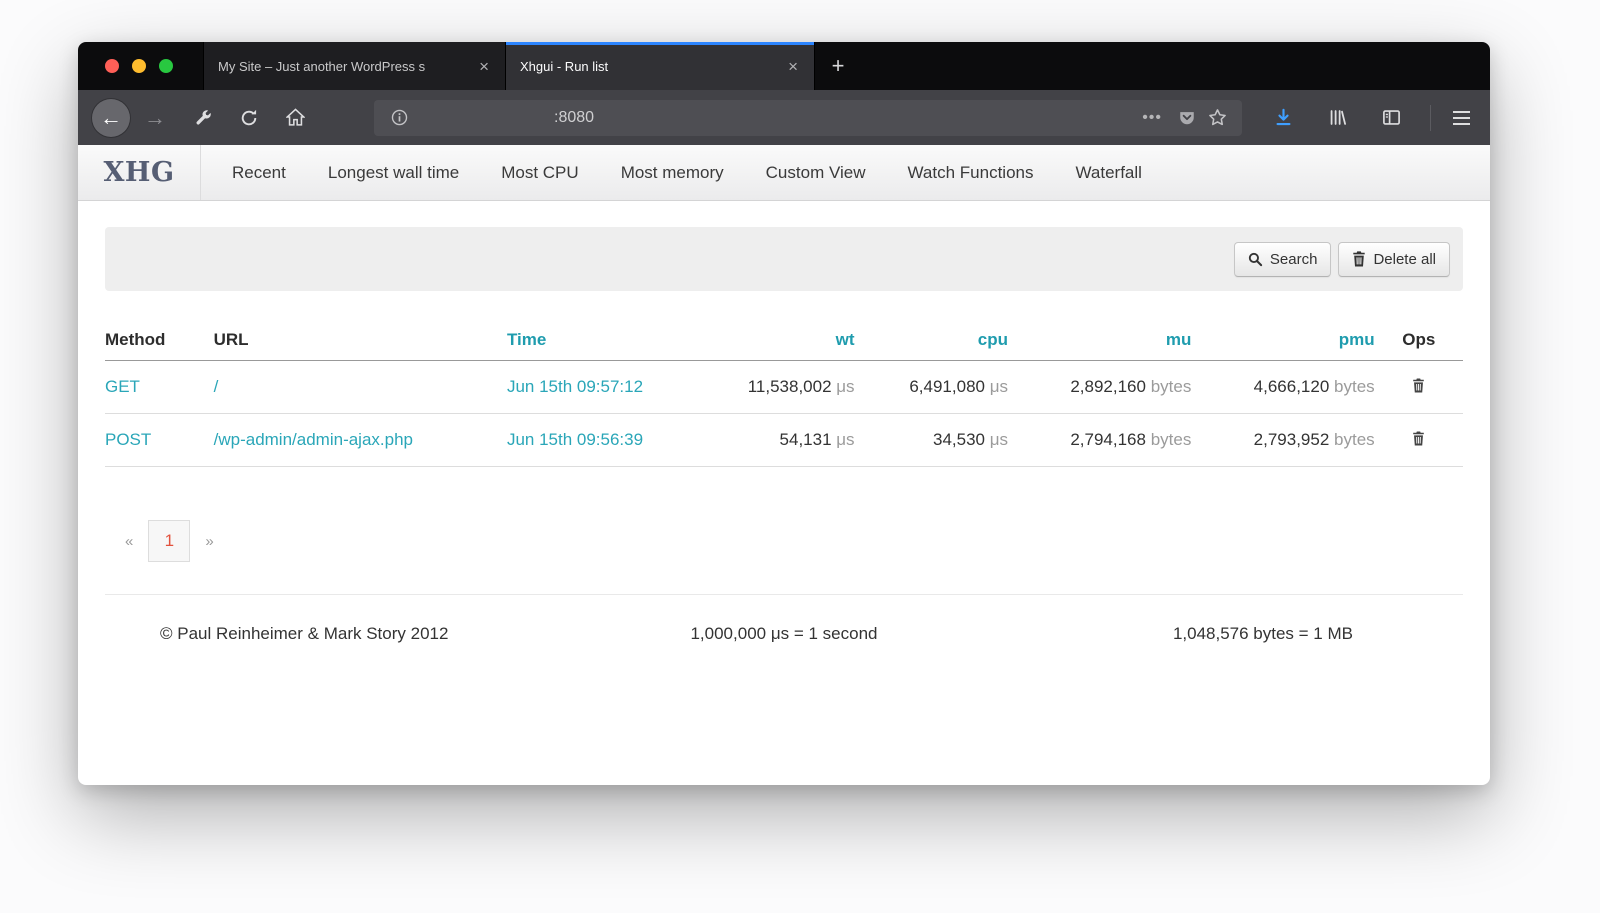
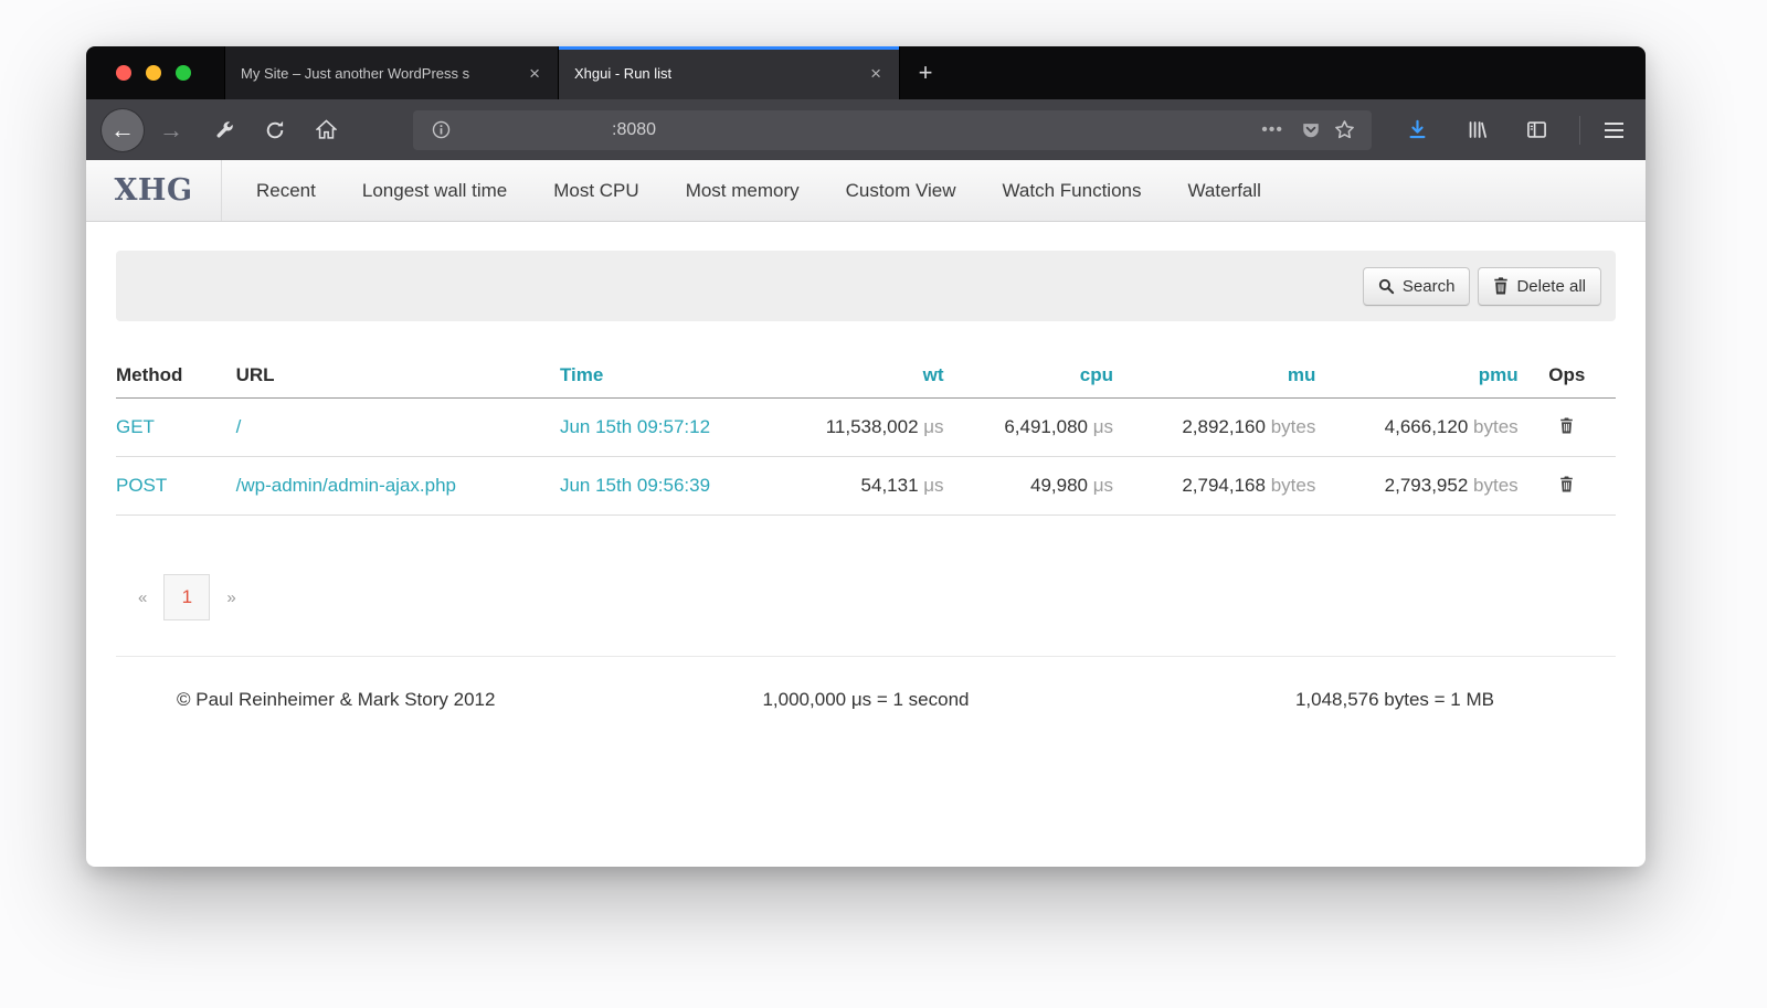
  My Site – Just another WordPress s
  ×
  Xhgui - Run list
  ×
  +
  ←
  →
  :8080
  •••
  XHG
  Recent
  Longest wall time
  Most CPU
  Most memory
  Custom View
  Watch Functions
  Waterfall
  Search
  Delete all
  Method	URL	Time	wt	cpu	mu	pmu	Ops
  GET	/	Jun 15th 09:57:12	11,538,002 μs	6,491,080 μs	2,892,160 bytes	4,666,120 bytes
- POST	/wp-admin/admin-ajax.php	Jun 15th 09:56:39	54,131 μs	34,530 μs	2,794,168 bytes	2,793,952 bytes
+ POST	/wp-admin/admin-ajax.php	Jun 15th 09:56:39	54,131 μs	49,980 μs	2,794,168 bytes	2,793,952 bytes
  «
  1
  »
  © Paul Reinheimer & Mark Story 2012
  1,000,000 μs = 1 second
  1,048,576 bytes = 1 MB
